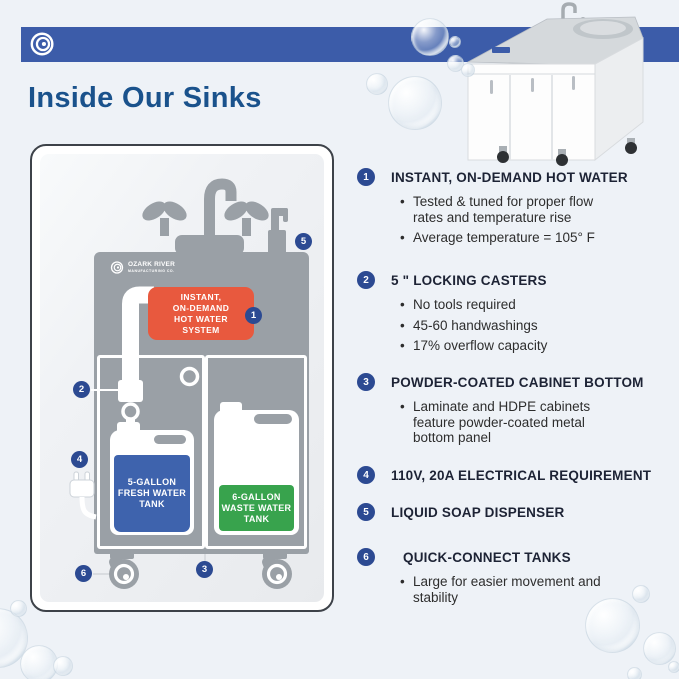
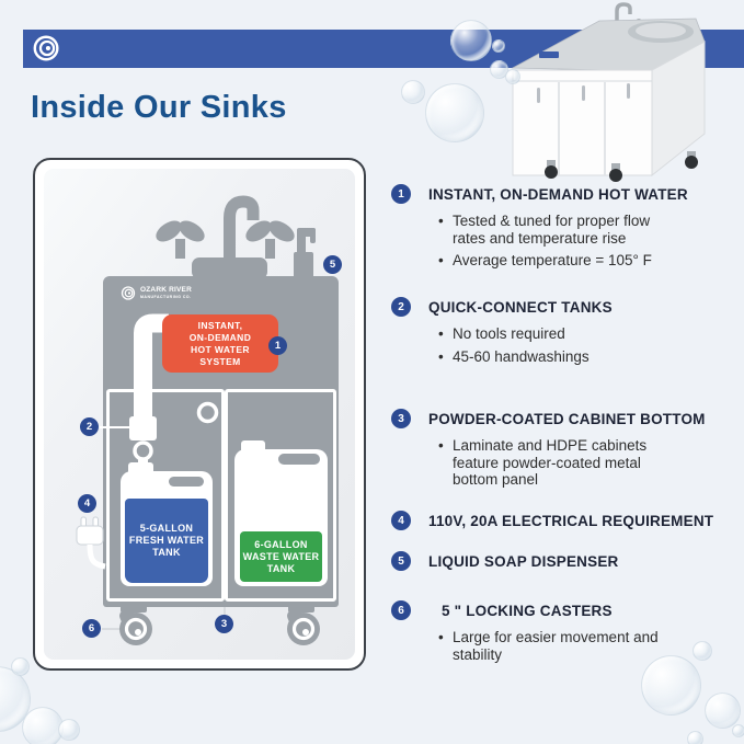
  Inside Our Sinks
  INSTANT,
  ON-DEMAND
  HOT WATER
  SYSTEM
  5-GALLON
  FRESH WATER
  TANK
  6-GALLON
  WASTE WATER
  TANK
  1
  2
  3
  4
  5
  6
  1
  INSTANT, ON-DEMAND HOT WATER
  Tested & tuned for proper flow
  rates and temperature rise
  Average temperature = 105° F
  2
- 5 " LOCKING CASTERS
+ QUICK-CONNECT TANKS
  No tools required
  45-60 handwashings
- 17% overflow capacity
  3
  POWDER-COATED CABINET BOTTOM
  Laminate and HDPE cabinets
  feature powder-coated metal
  bottom panel
  4
  110V, 20A ELECTRICAL REQUIREMENT
  5
  LIQUID SOAP DISPENSER
  6
- QUICK-CONNECT TANKS
+ 5 " LOCKING CASTERS
  Large for easier movement and
  stability
